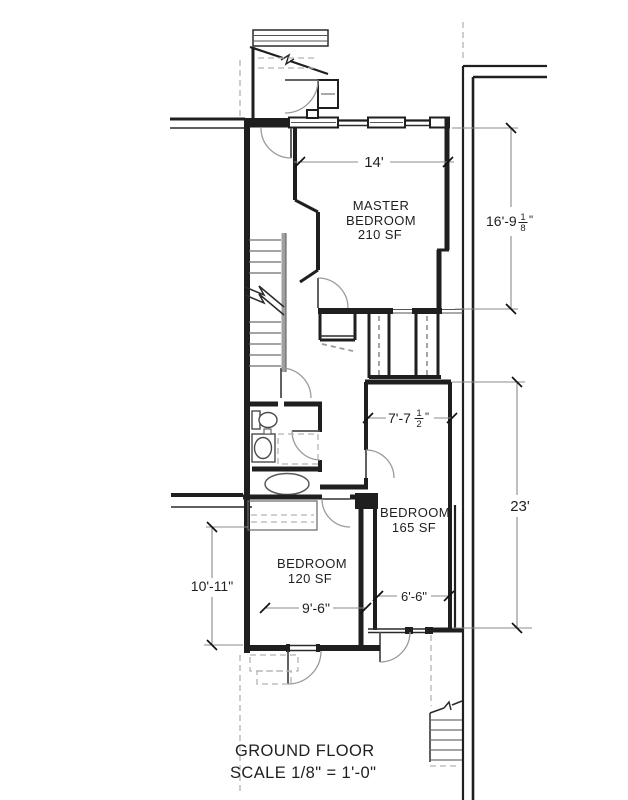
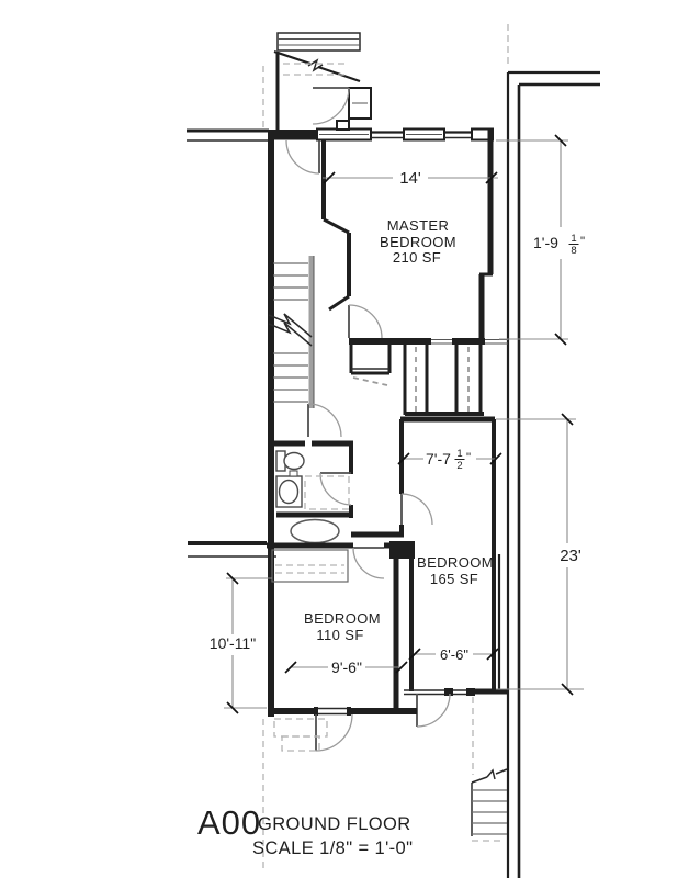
  MASTER
  BEDROOM
  210 SF
  BEDROOM
  165 SF
  BEDROOM
- 120 SF
+ 110 SF
  14'
- 16'-9
+ 1'-9
  1
  8
  "
  7'-7
  1
  2
  "
  23'
  10'-11"
  9'-6"
  6'-6"
+ A00
  GROUND FLOOR
  SCALE 1/8" = 1'-0"
